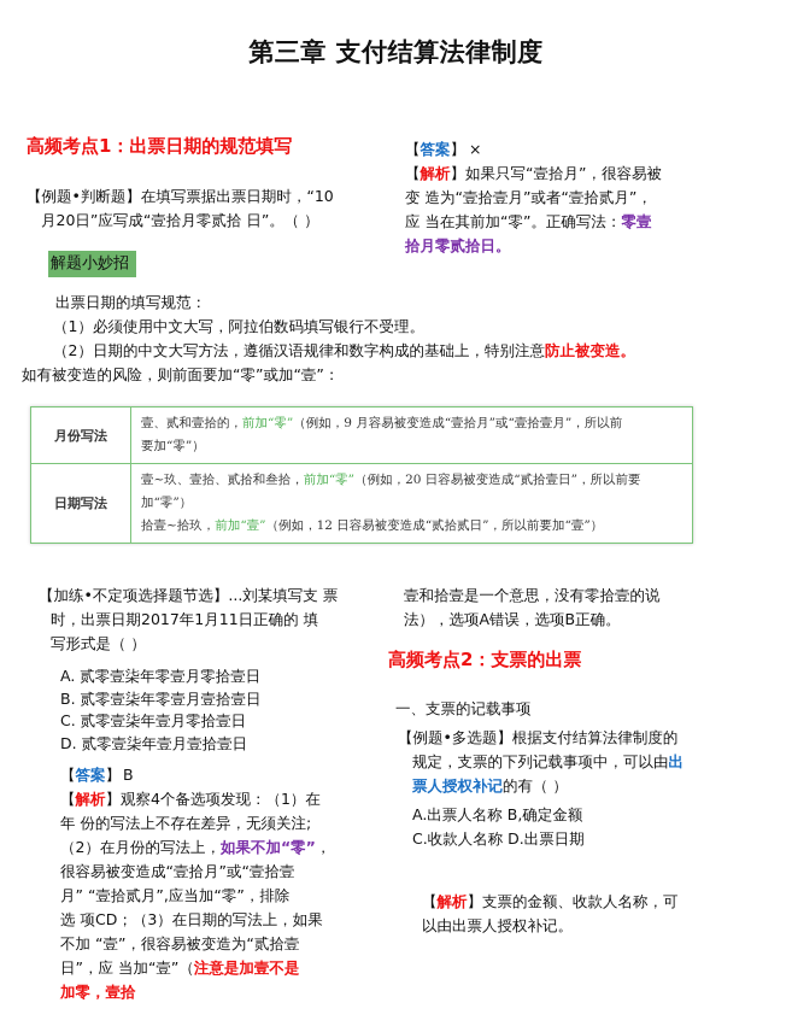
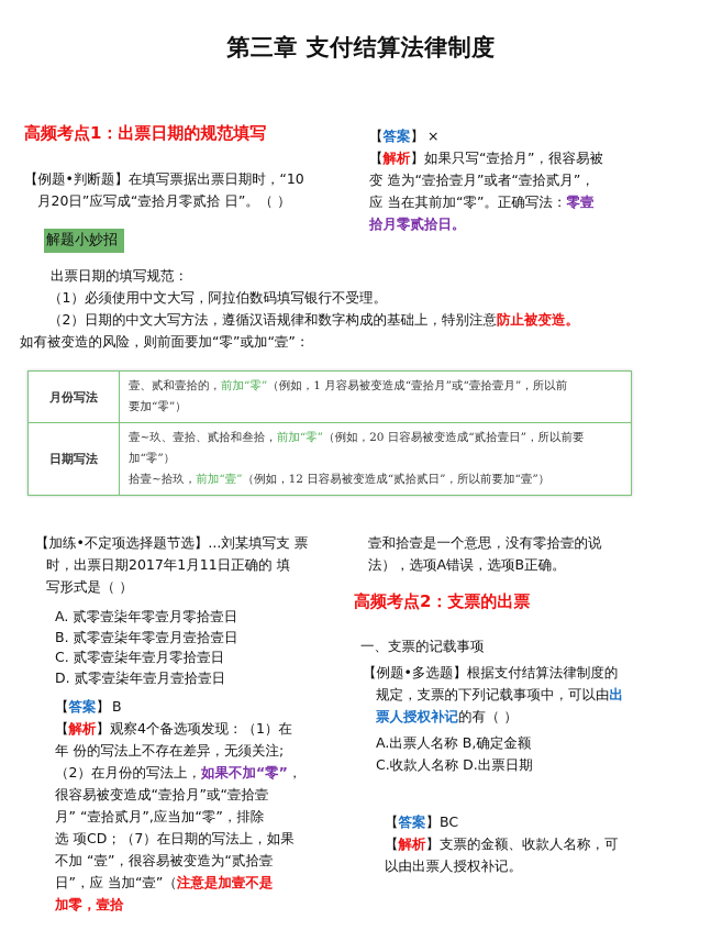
  第三章 支付结算法律制度
  高频考点1：出票日期的规范填写
  【例题•判断题】在填写票据出票日期时，“10
  月20日”应写成“壹拾月零贰拾 日”。（ ）
  【答案】 ×
  【解析】如果只写“壹拾月”，很容易被
  变 造为“壹拾壹月”或者“壹拾贰月”，
  应 当在其前加“零”。正确写法：零壹
  拾月零贰拾日。
  解题小妙招
  出票日期的填写规范：
  （1）必须使用中文大写，阿拉伯数码填写银行不受理。
  （2）日期的中文大写方法，遵循汉语规律和数字构成的基础上，特别注意防止被变造。
  如有被变造的风险，则前面要加“零”或加“壹”：
- 月份写法	壹、贰和壹拾的，前加“零”（例如，9 月容易被变造成“壹拾月”或“壹拾壹月”，所以前 要加“零”）
+ 月份写法	壹、贰和壹拾的，前加“零”（例如，1 月容易被变造成“壹拾月”或“壹拾壹月”，所以前 要加“零”）
  日期写法	壹~玖、壹拾、贰拾和叁拾，前加“零”（例如，20 日容易被变造成“贰拾壹日”，所以前要 加“零”） 拾壹~拾玖，前加“壹”（例如，12 日容易被变造成“贰拾贰日”，所以前要加“壹”）
  【加练•不定项选择题节选】...刘某填写支 票
  时，出票日期2017年1月11日正确的 填
  写形式是（ ）
  A. 贰零壹柒年零壹月零拾壹日
  B. 贰零壹柒年零壹月壹拾壹日
  C. 贰零壹柒年壹月零拾壹日
  D. 贰零壹柒年壹月壹拾壹日
  【答案】 B
  【解析】观察4个备选项发现：（1）在
  年 份的写法上不存在差异，无须关注;
  （2）在月份的写法上，如果不加“零”，
  很容易被变造成“壹拾月”或“壹拾壹
  月” “壹拾贰月”,应当加“零”，排除
- 选 项CD；（3）在日期的写法上，如果
+ 选 项CD；（7）在日期的写法上，如果
  不加 “壹”，很容易被变造为“贰拾壹
  日”，应 当加“壹”（注意是加壹不是
  加零，壹拾
  壹和拾壹是一个意思，没有零拾壹的说
  法），选项A错误，选项B正确。
  高频考点2：支票的出票
  一、支票的记载事项
  【例题•多选题】根据支付结算法律制度的
  规定，支票的下列记载事项中，可以由出
  票人授权补记的有（ ）
  A.出票人名称 B,确定金额
  C.收款人名称 D.出票日期
+ 【答案】BC
  【解析】支票的金额、收款人名称，可
  以由出票人授权补记。
